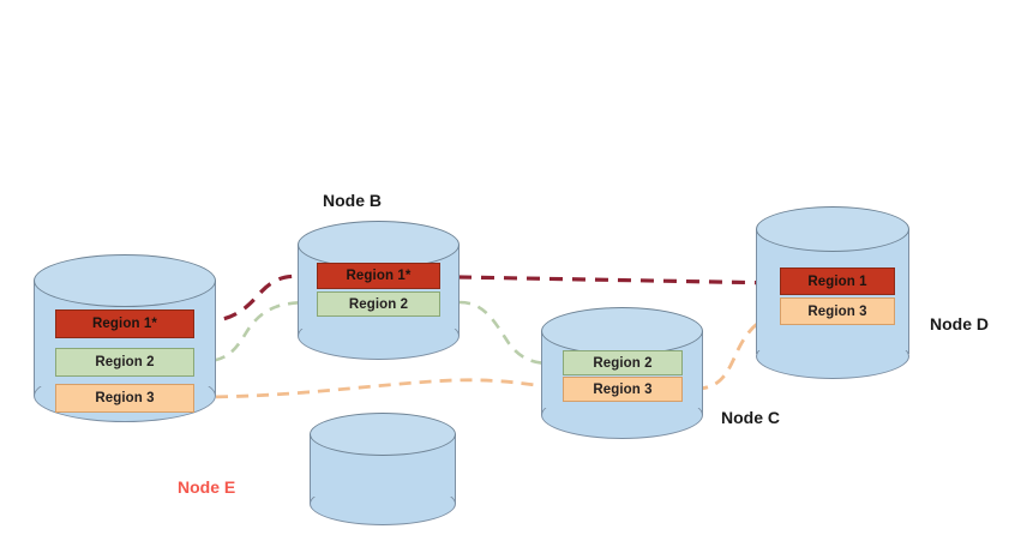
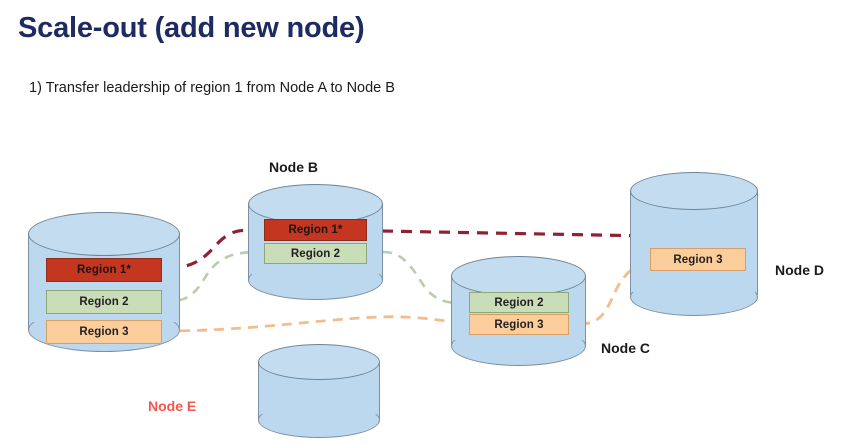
+ Scale-out (add new node)
+ 1) Transfer leadership of region 1 from Node A to Node B
  Region 1*
  Region 2
  Region 3
  Region 1*
  Region 2
  Node B
  Region 2
  Region 3
  Node C
- Region 1
  Region 3
  Node D
  Node E
